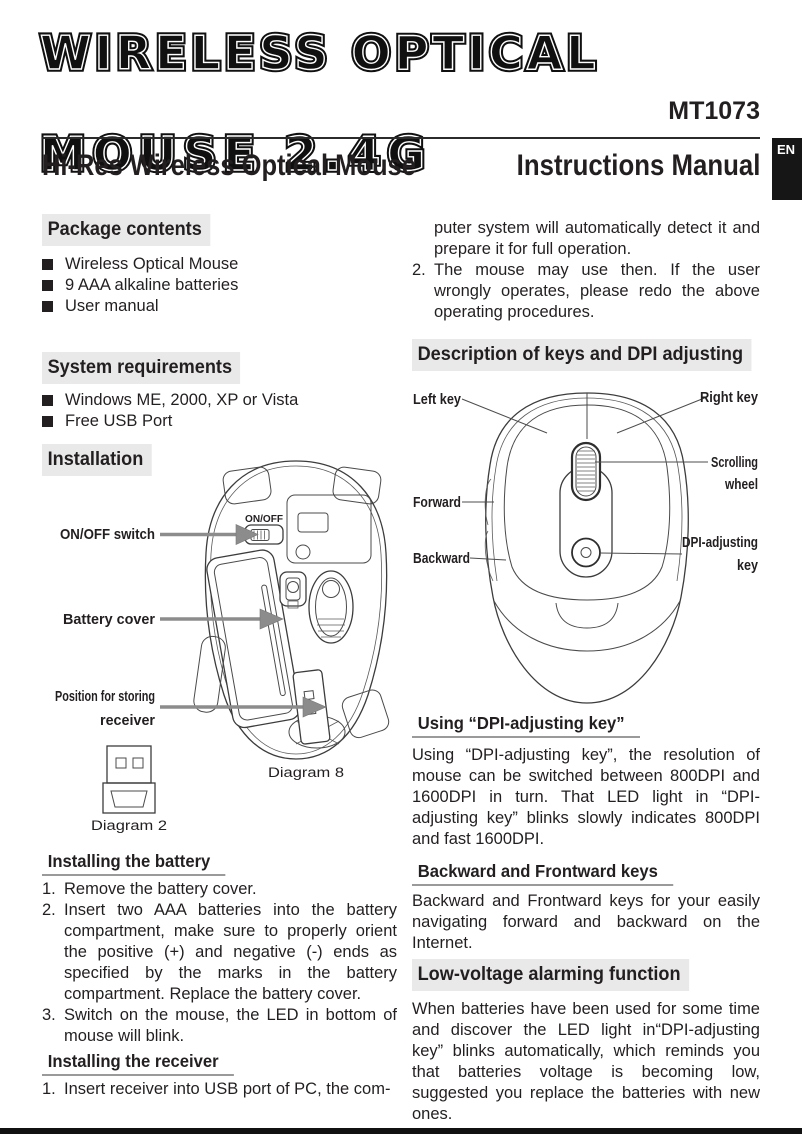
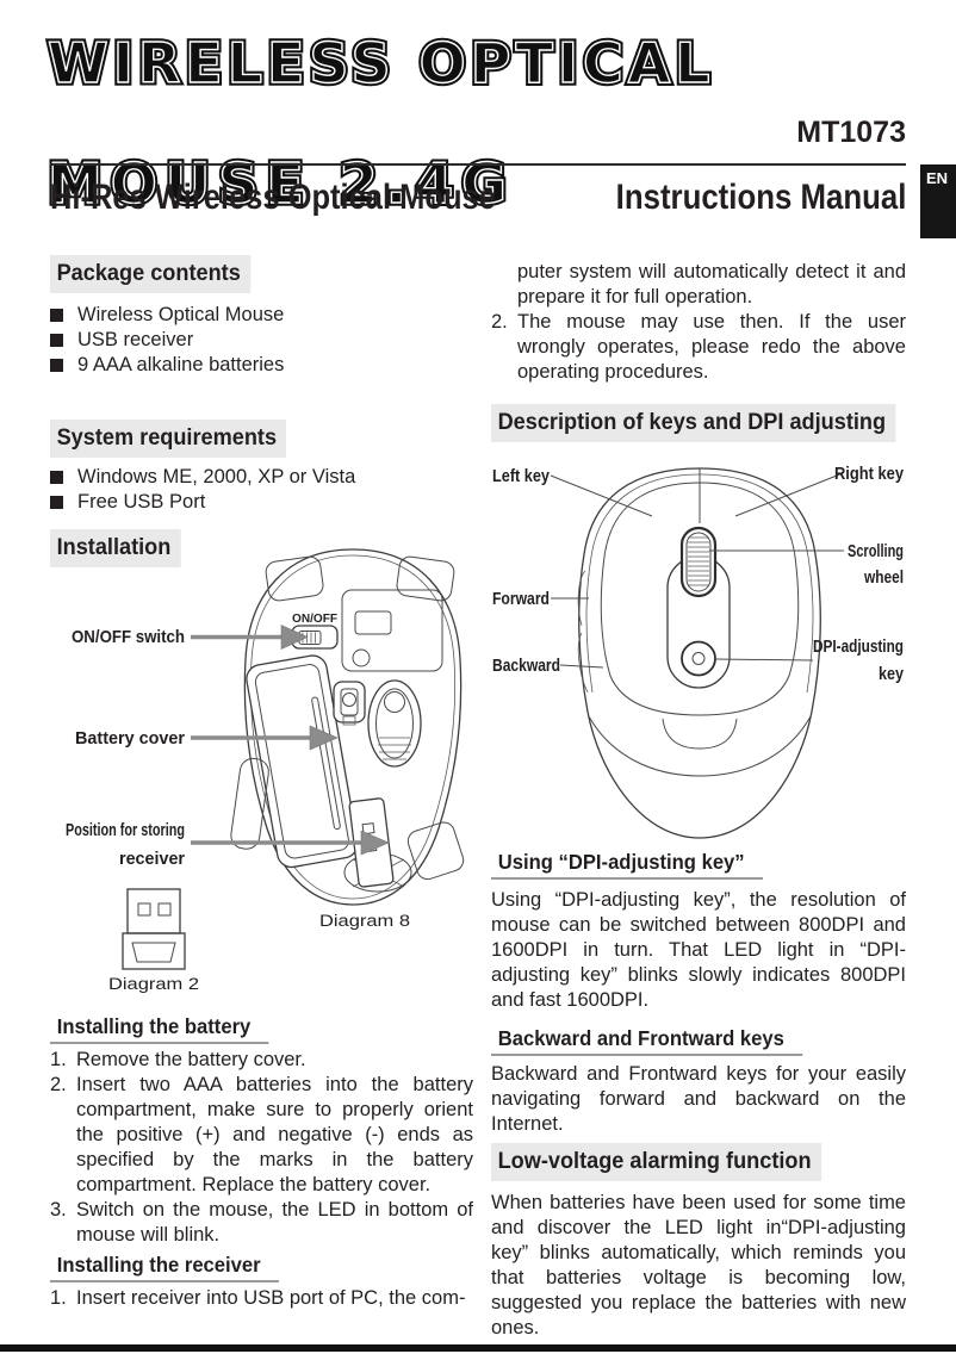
  WIRELESS OPTICAL
  MOUSE 2.4G
  MT1073
  Hi-Res Wireless Optical Mouse
  Instructions Manual
  EN
  Package contents
  Wireless Optical Mouse
+ USB receiver
  9 AAA alkaline batteries
- User manual
  System requirements
  Windows ME, 2000, XP or Vista
  Free USB Port
  Installation
  ON/OFF
  ON/OFF switch
  Battery cover
  Position for storing
  receiver
  Diagram 8
  Diagram 2
  Installing the battery
  1.
  Remove the battery cover.
  2.
  Insert two AAA batteries into the battery compartment, make sure to properly orient the positive (+) and negative (-) ends as specified by the marks in the battery compartment. Replace the battery cover.
  3.
  Switch on the mouse, the LED in bottom of mouse will blink.
  Installing the receiver
  1.
  Insert receiver into USB port of PC, the com-
  puter system will automatically detect it and prepare it for full operation.
  2.
  The mouse may use then. If the user wrongly operates, please redo the above operating procedures.
  Description of keys and DPI adjusting
  Left key
  Right key
  Scrolling
  wheel
  Forward
  Backward
  DPI-adjusting
  key
  Using “DPI-adjusting key”
  Using “DPI-adjusting key”, the resolution of mouse can be switched between 800DPI and 1600DPI in turn. That LED light in “DPI-adjusting key” blinks slowly indicates 800DPI and fast 1600DPI.
  Backward and Frontward keys
  Backward and Frontward keys for your easily navigating forward and backward on the Internet.
  Low-voltage alarming function
  When batteries have been used for some time and discover the LED light in“DPI-adjusting key” blinks automatically, which reminds you that batteries voltage is becoming low, suggested you replace the batteries with new ones.
